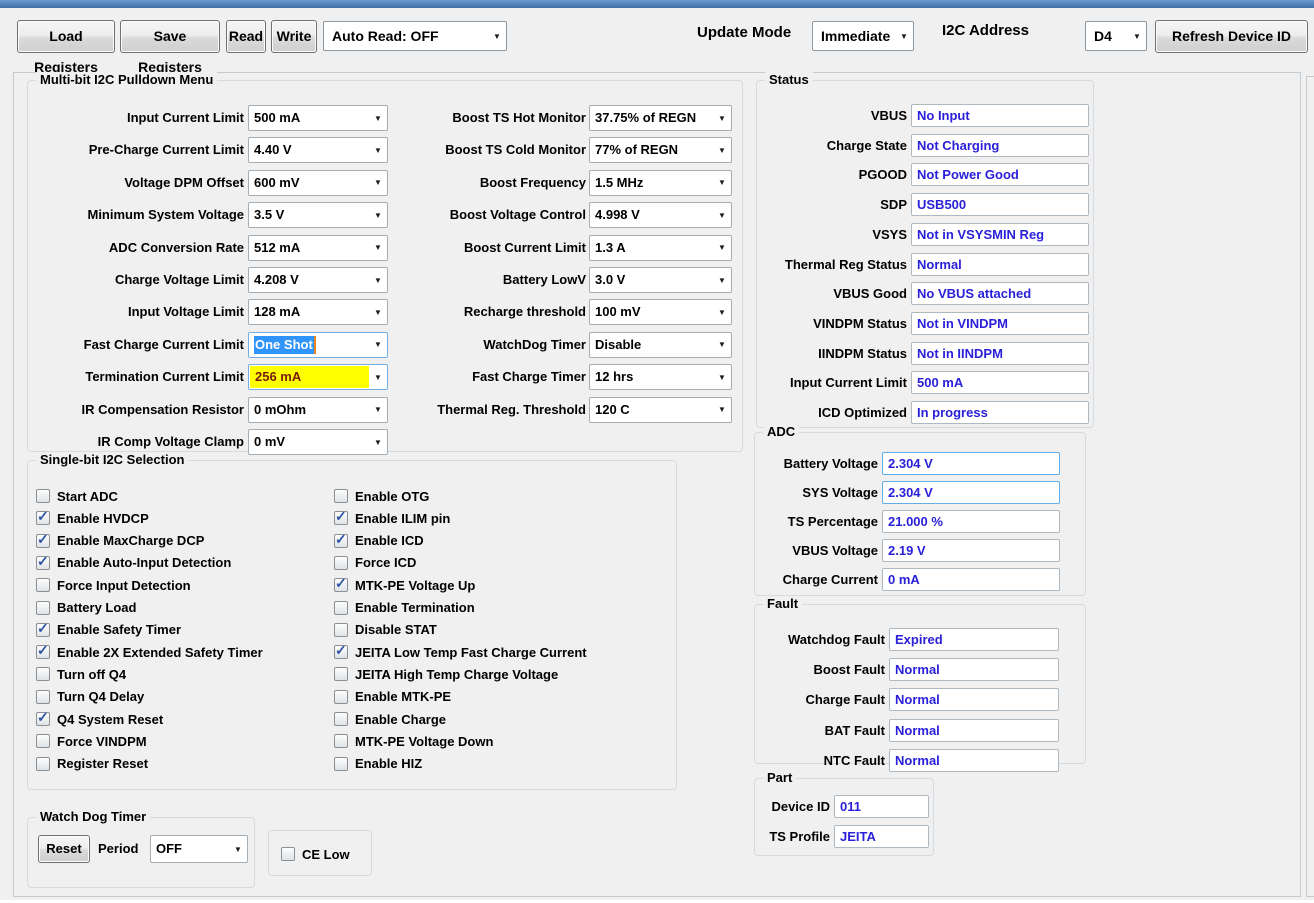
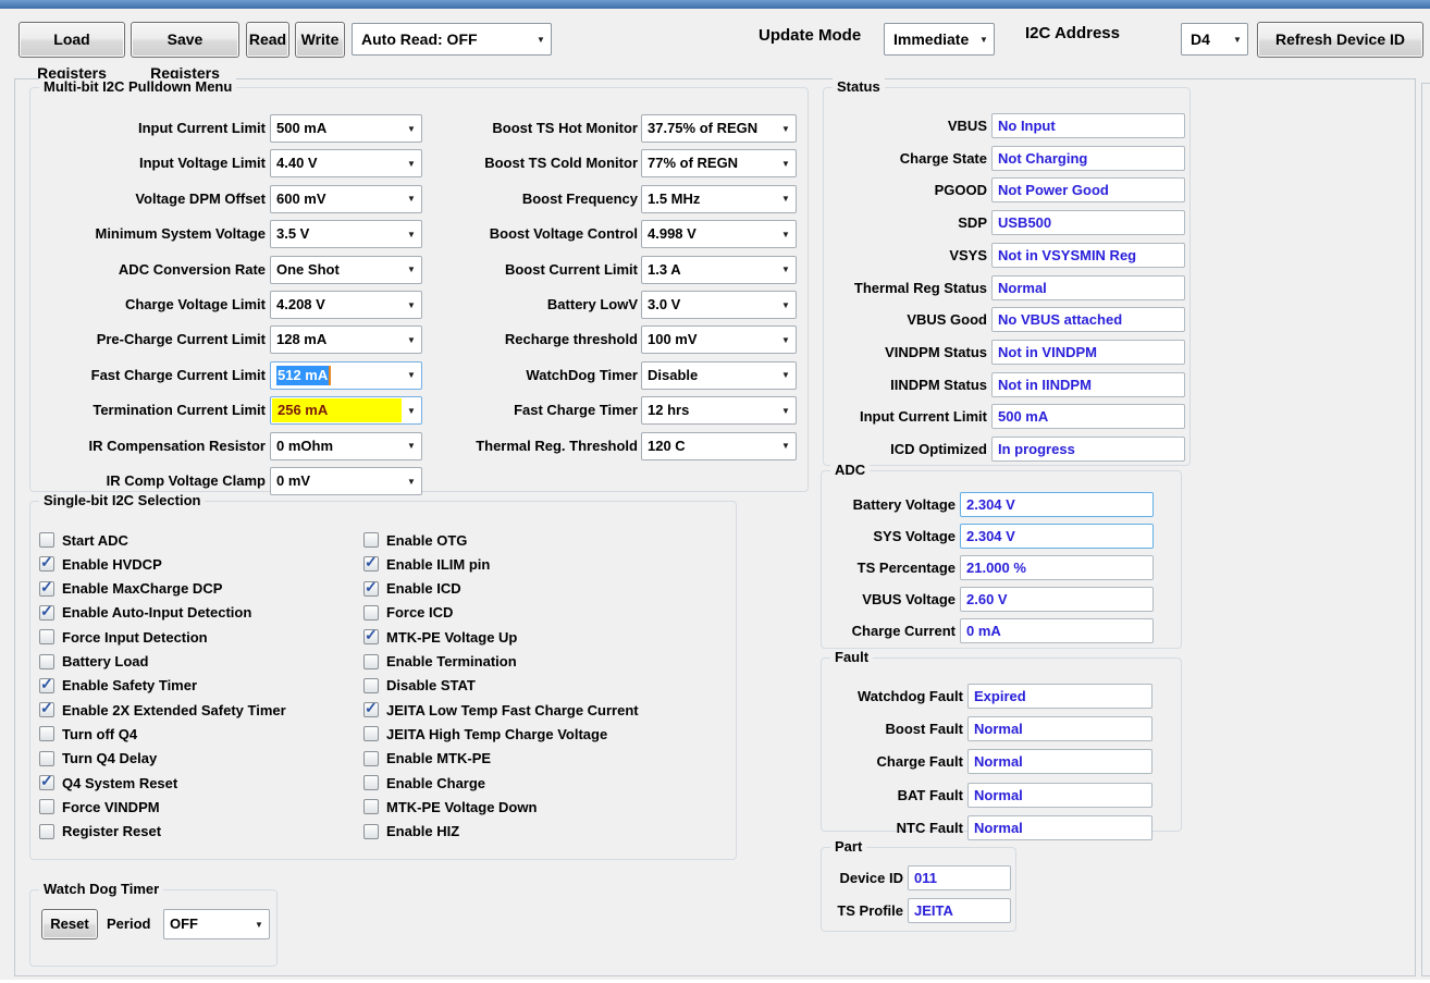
  Load Registers
  Save Registers
  Read
  Write
  Auto Read: OFF
  ▼
  Update Mode
  Immediate
  ▼
  I2C Address
  D4
  ▼
  Refresh Device ID
  Multi-bit I2C Pulldown Menu
  Input Current Limit
  500 mA
  ▼
- Pre-Charge Current Limit
+ Input Voltage Limit
  4.40 V
  ▼
  Voltage DPM Offset
  600 mV
  ▼
  Minimum System Voltage
  3.5 V
  ▼
  ADC Conversion Rate
- 512 mA
+ One Shot
  ▼
  Charge Voltage Limit
  4.208 V
  ▼
- Input Voltage Limit
+ Pre-Charge Current Limit
  128 mA
  ▼
  Fast Charge Current Limit
- One Shot
+ 512 mA
  ▼
  Termination Current Limit
  256 mA
  ▼
  IR Compensation Resistor
  0 mOhm
  ▼
  IR Comp Voltage Clamp
  0 mV
  ▼
  Boost TS Hot Monitor
  37.75% of REGN
  ▼
  Boost TS Cold Monitor
  77% of REGN
  ▼
  Boost Frequency
  1.5 MHz
  ▼
  Boost Voltage Control
  4.998 V
  ▼
  Boost Current Limit
  1.3 A
  ▼
  Battery LowV
  3.0 V
  ▼
  Recharge threshold
  100 mV
  ▼
  WatchDog Timer
  Disable
  ▼
  Fast Charge Timer
  12 hrs
  ▼
  Thermal Reg. Threshold
  120 C
  ▼
  Single-bit I2C Selection
  Start ADC
  ✓
  Enable HVDCP
  ✓
  Enable MaxCharge DCP
  ✓
  Enable Auto-Input Detection
  Force Input Detection
  Battery Load
  ✓
  Enable Safety Timer
  ✓
  Enable 2X Extended Safety Timer
  Turn off Q4
  Turn Q4 Delay
  ✓
  Q4 System Reset
  Force VINDPM
  Register Reset
  Enable OTG
  ✓
  Enable ILIM pin
  ✓
  Enable ICD
  Force ICD
  ✓
  MTK-PE Voltage Up
  Enable Termination
  Disable STAT
  ✓
  JEITA Low Temp Fast Charge Current
  JEITA High Temp Charge Voltage
  Enable MTK-PE
  Enable Charge
  MTK-PE Voltage Down
  Enable HIZ
  Watch Dog Timer
  Reset
  Period
  OFF
  ▼
- CE Low
  Status
  VBUS
  No Input
  Charge State
  Not Charging
  PGOOD
  Not Power Good
  SDP
  USB500
  VSYS
  Not in VSYSMIN Reg
  Thermal Reg Status
  Normal
  VBUS Good
  No VBUS attached
  VINDPM Status
  Not in VINDPM
  IINDPM Status
  Not in IINDPM
  Input Current Limit
  500 mA
  ICD Optimized
  In progress
  ADC
  Battery Voltage
  2.304 V
  SYS Voltage
  2.304 V
  TS Percentage
  21.000 %
  VBUS Voltage
- 2.19 V
+ 2.60 V
  Charge Current
  0 mA
  Fault
  Watchdog Fault
  Expired
  Boost Fault
  Normal
  Charge Fault
  Normal
  BAT Fault
  Normal
  NTC Fault
  Normal
  Part
  Device ID
  011
  TS Profile
  JEITA
